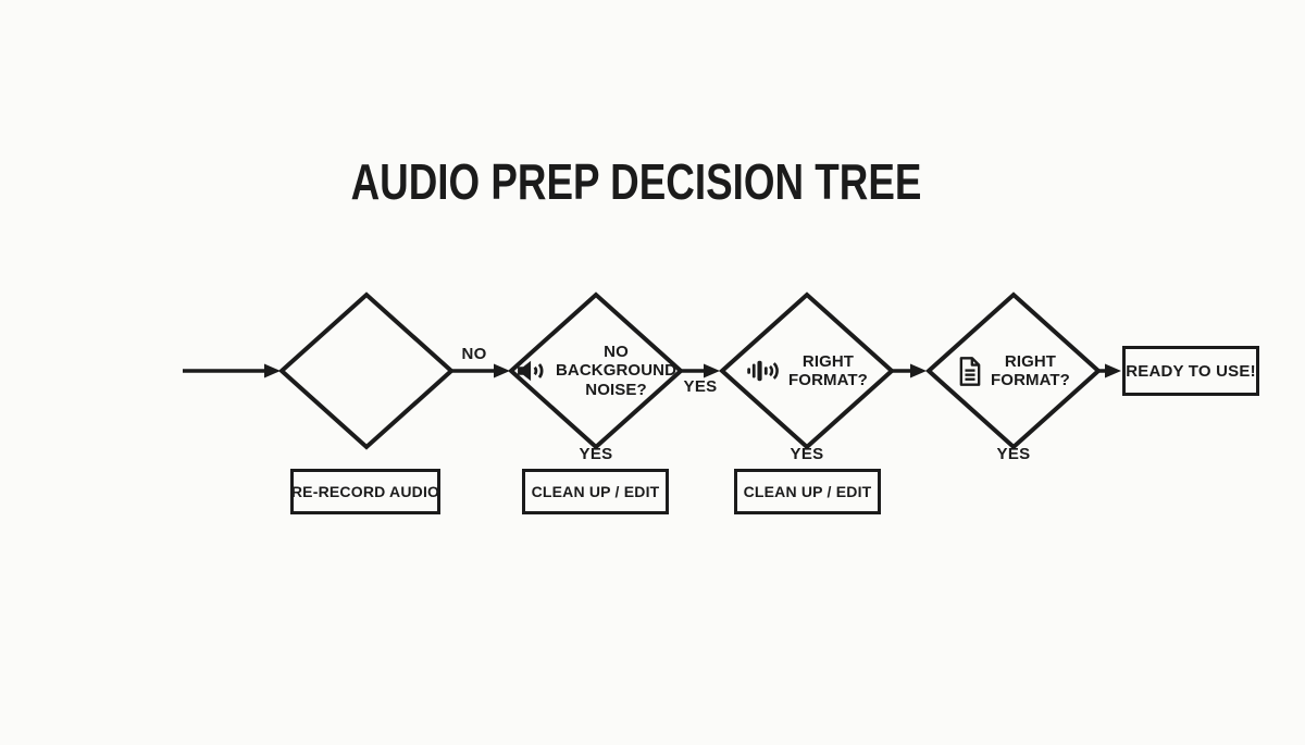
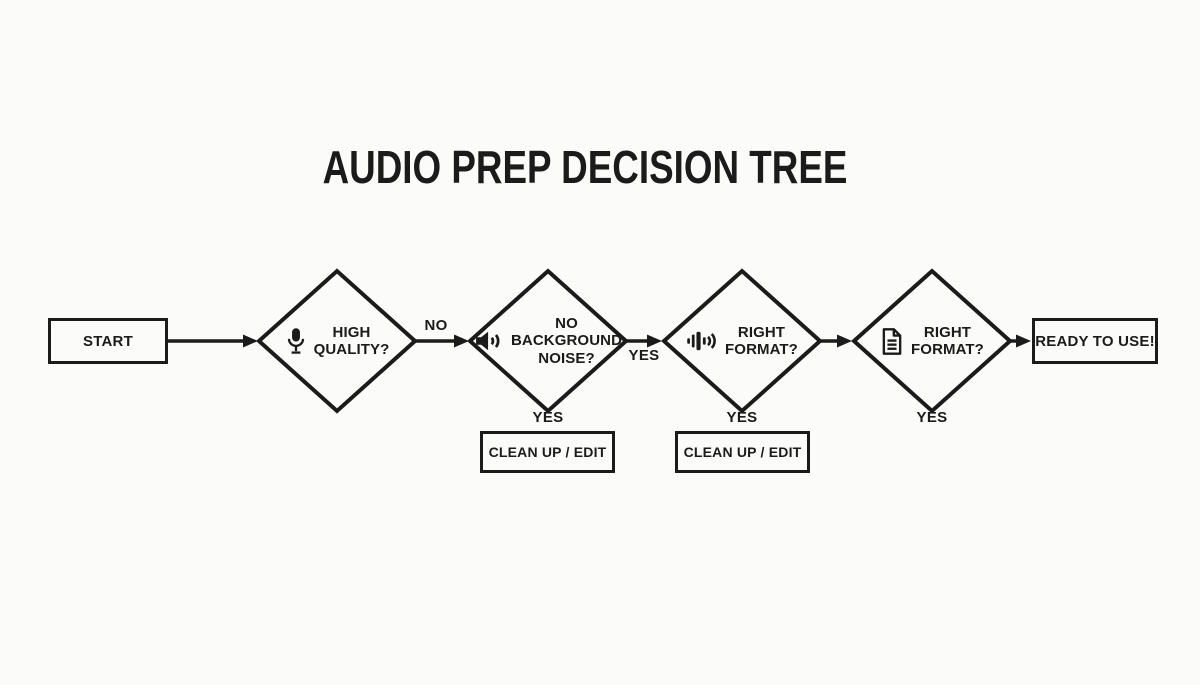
  AUDIO PREP DECISION TREE
+ START
  READY TO USE!
+ HIGH
+ QUALITY?
  NO
  BACKGROUND
  NOISE?
  RIGHT
  FORMAT?
  RIGHT
  FORMAT?
  NO
  YES
  YES
  YES
  YES
- RE-RECORD AUDIO
  CLEAN UP / EDIT
  CLEAN UP / EDIT
